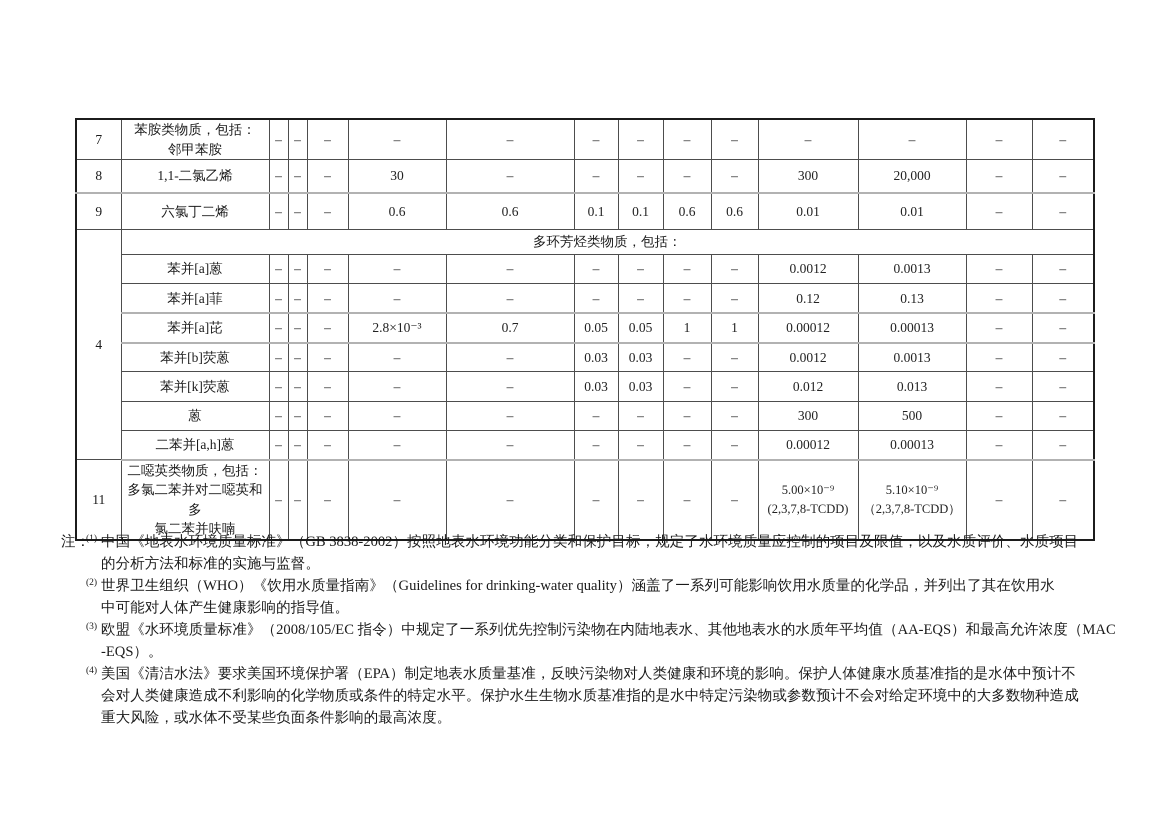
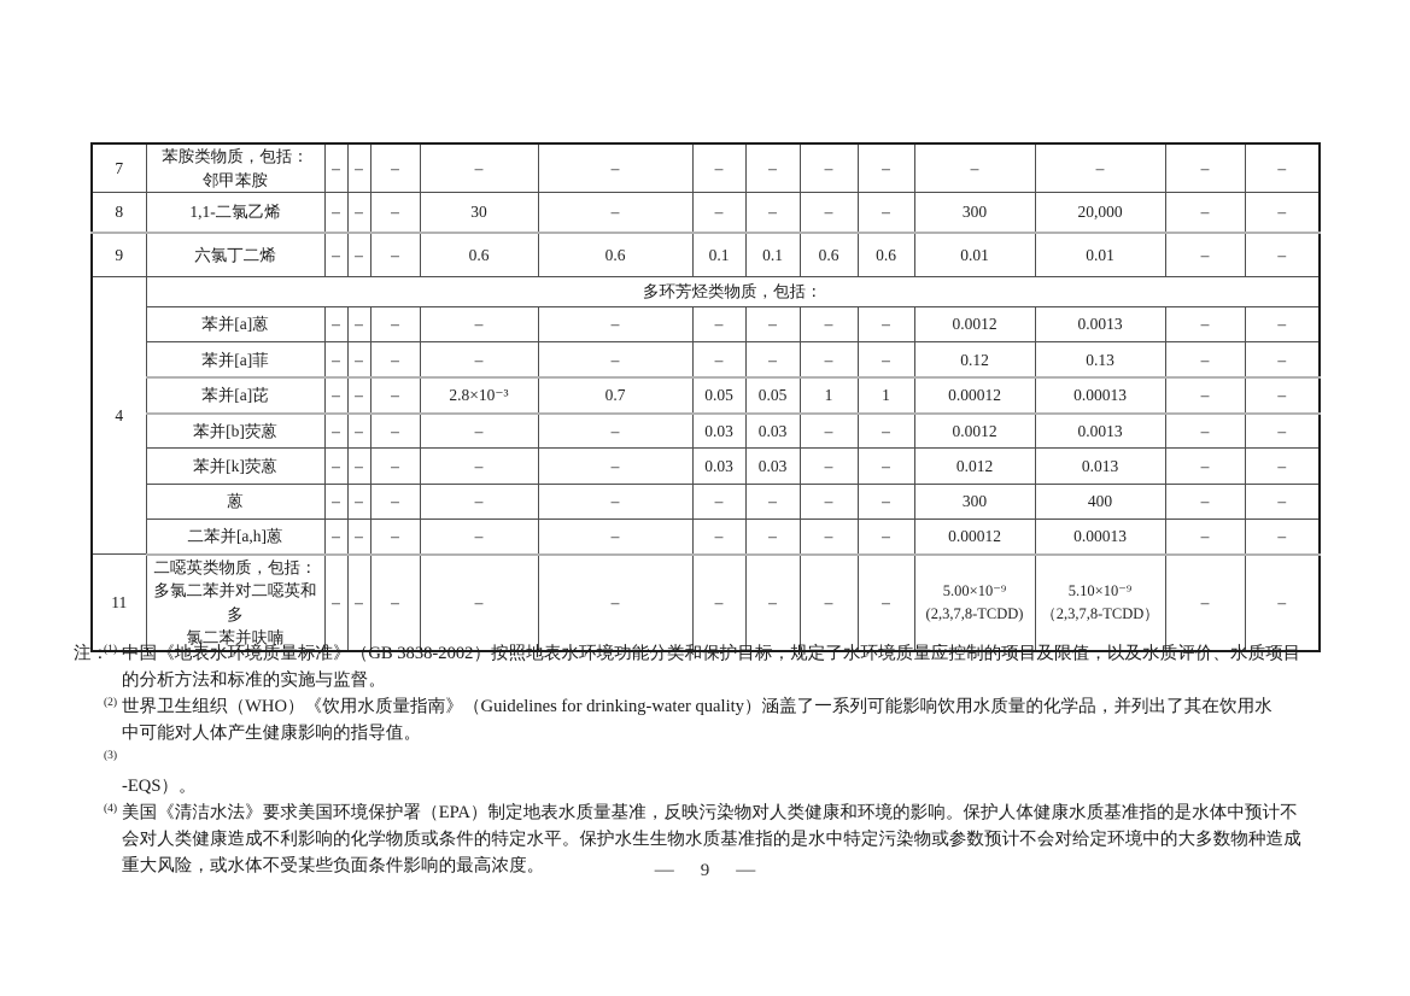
  7	苯胺类物质，包括： 邻甲苯胺	–	–	–	–	–	–	–	–	–	–	–	–	–
  8	1,1-二氯乙烯	–	–	–	30	–	–	–	–	–	300	20,000	–	–
  9	六氯丁二烯	–	–	–	0.6	0.6	0.1	0.1	0.6	0.6	0.01	0.01	–	–
  4	多环芳烃类物质，包括：
  苯并[a]蒽	–	–	–	–	–	–	–	–	–	0.0012	0.0013	–	–
  苯并[a]菲	–	–	–	–	–	–	–	–	–	0.12	0.13	–	–
  苯并[a]芘	–	–	–	2.8×10⁻³	0.7	0.05	0.05	1	1	0.00012	0.00013	–	–
  苯并[b]荧蒽	–	–	–	–	–	0.03	0.03	–	–	0.0012	0.0013	–	–
  苯并[k]荧蒽	–	–	–	–	–	0.03	0.03	–	–	0.012	0.013	–	–
- 蒽	–	–	–	–	–	–	–	–	–	300	500	–	–
+ 蒽	–	–	–	–	–	–	–	–	–	300	400	–	–
  二苯并[a,h]蒽	–	–	–	–	–	–	–	–	–	0.00012	0.00013	–	–
  11	二噁英类物质，包括： 多氯二苯并对二噁英和多 氯二苯并呋喃	–	–	–	–	–	–	–	–	–	5.00×10⁻⁹ (2,3,7,8-TCDD)	5.10×10⁻⁹ （2,3,7,8-TCDD）	–	–
  注：
  (1)
  中国《地表水环境质量标准》（GB 3838-2002）按照地表水环境功能分类和保护目标，规定了水环境质量应控制的项目及限值，以及水质评价、水质项目
  的分析方法和标准的实施与监督。
  (2)
  世界卫生组织（WHO）《饮用水质量指南》（Guidelines for drinking-water quality）涵盖了一系列可能影响饮用水质量的化学品，并列出了其在饮用水
  中可能对人体产生健康影响的指导值。
  (3)
- 欧盟《水环境质量标准》（2008/105/EC 指令）中规定了一系列优先控制污染物在内陆地表水、其他地表水的水质年平均值（AA-EQS）和最高允许浓度（MAC
  -EQS）。
  (4)
  美国《清洁水法》要求美国环境保护署（EPA）制定地表水质量基准，反映污染物对人类健康和环境的影响。保护人体健康水质基准指的是水体中预计不
  会对人类健康造成不利影响的化学物质或条件的特定水平。保护水生生物水质基准指的是水中特定污染物或参数预计不会对给定环境中的大多数物种造成
  重大风险，或水体不受某些负面条件影响的最高浓度。
+ — 9 —
